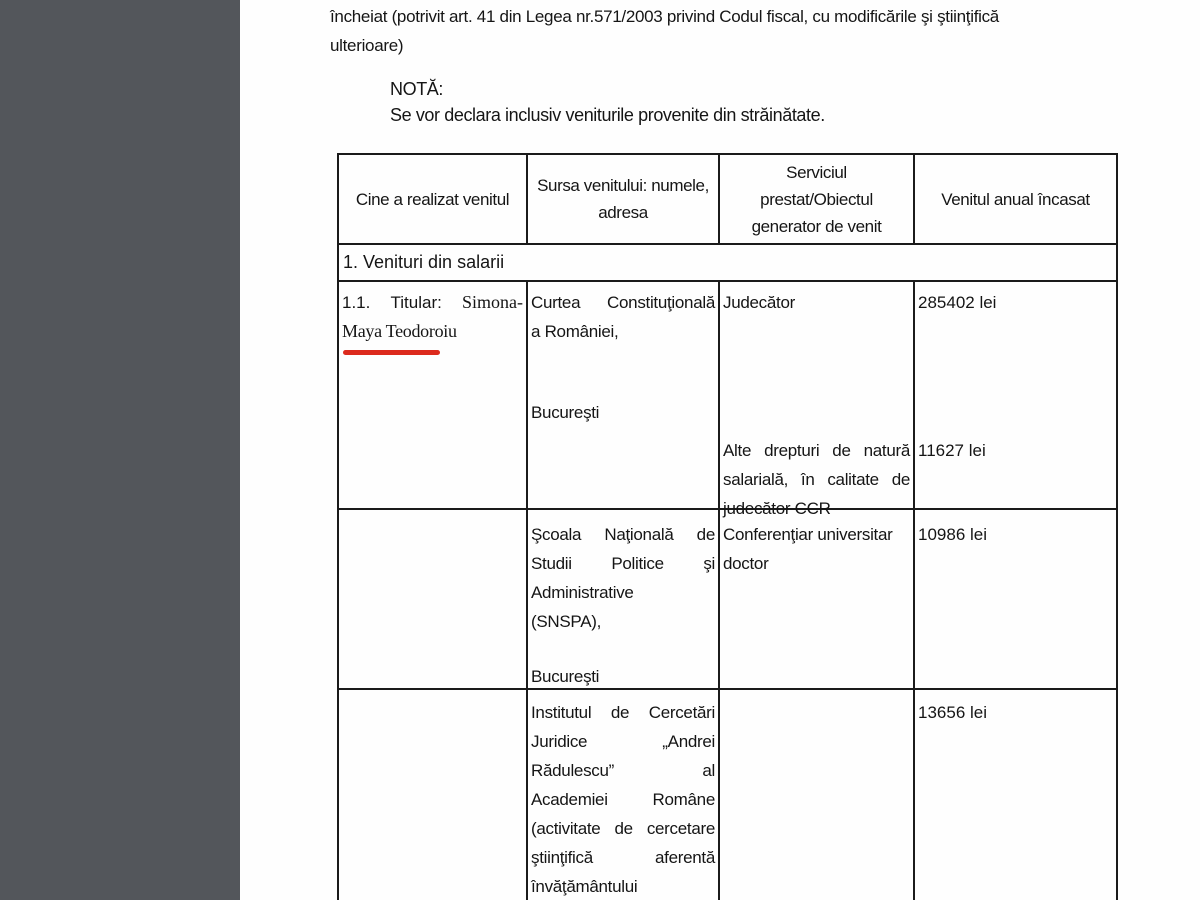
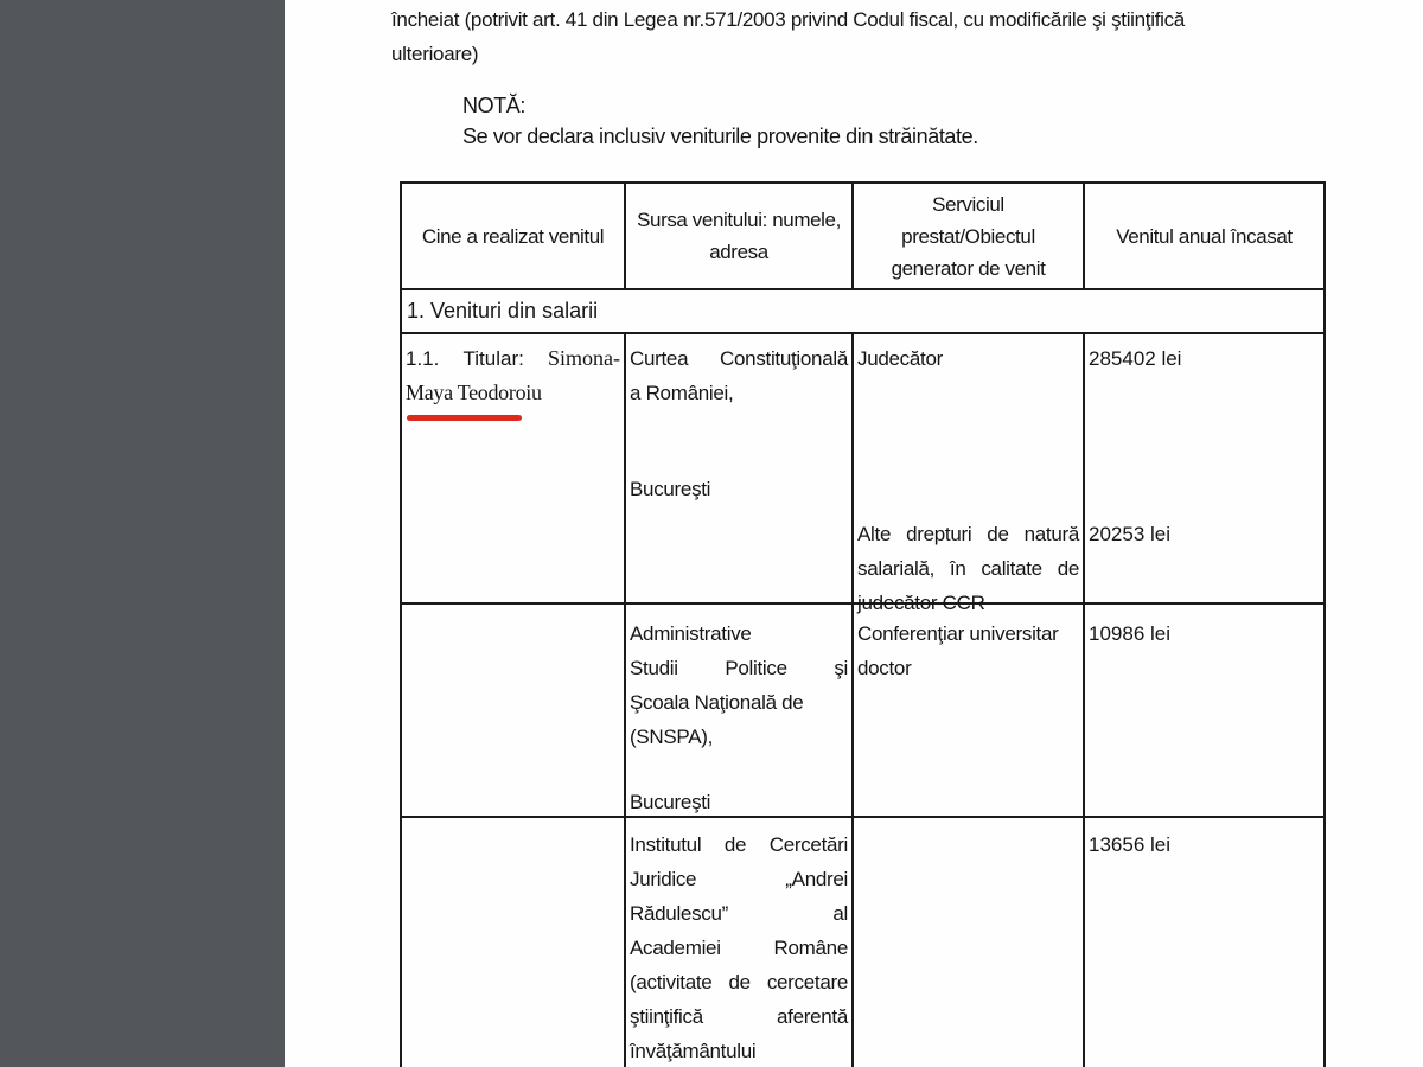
  încheiat (potrivit art. 41 din Legea nr.571/2003 privind Codul fiscal, cu modificările şi ştiinţifică
  ulterioare)
  NOTĂ:
  Se vor declara inclusiv veniturile provenite din străinătate.
  Cine a realizat venitul
  Sursa venitului: numele,
  adresa
  Serviciul
  prestat/Obiectul
  generator de venit
  Venitul anual încasat
  1. Venituri din salarii
  1.1.
  Titular:
  Simona-
  Maya Teodoroiu
  Curtea Constituţională
  a României,
  Bucureşti
  Judecător
  Alte drepturi de natură
  salarială, în calitate de
  judecător CCR
  285402 lei
- 11627 lei
+ 20253 lei
- Şcoala Naţională de
+ Administrative
  Studii Politice şi
- Administrative
+ Şcoala Naţională de
  (SNSPA),
  Bucureşti
  Conferenţiar universitar
  doctor
  10986 lei
  Institutul de Cercetări
  Juridice „Andrei
  Rădulescu” al
  Academiei Române
  (activitate de cercetare
  ştiinţifică aferentă
  învăţământului
  13656 lei
